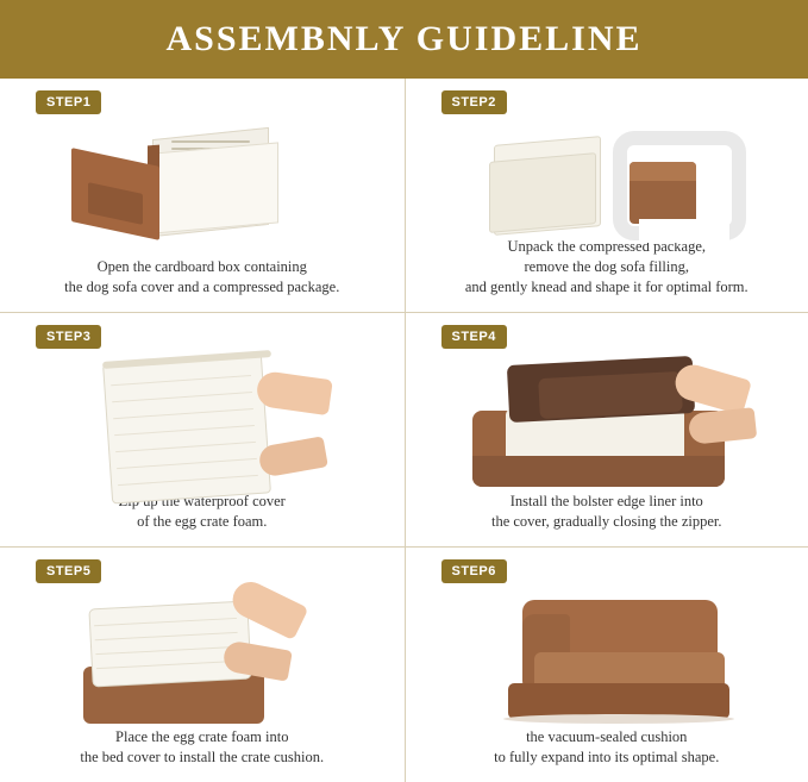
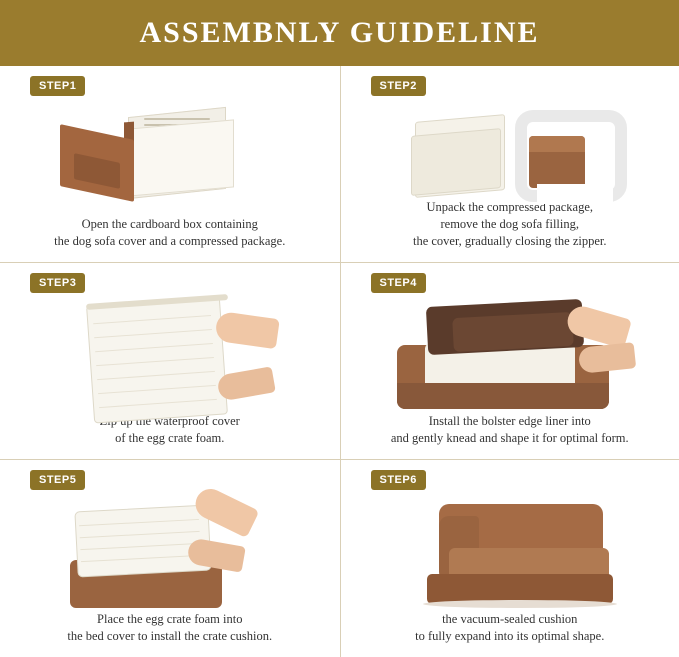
  ASSEMBNLY GUIDELINE
  STEP1
  Open the cardboard box containing
  the dog sofa cover and a compressed package.
  STEP2
  Unpack the compressed package,
  remove the dog sofa filling,
- and gently knead and shape it for optimal form.
+ the cover, gradually closing the zipper.
  STEP3
  p the waterproof cover
  of the egg crate foam.
  STEP4
  Install the bolster edge liner into
- the cover, gradually closing the zipper.
+ and gently knead and shape it for optimal form.
  STEP5
  Place the egg crate foam into
  the bed cover to install the crate cushion.
  STEP6
  the vacuum-sealed cushion
  to fully expand into its optimal shape.
